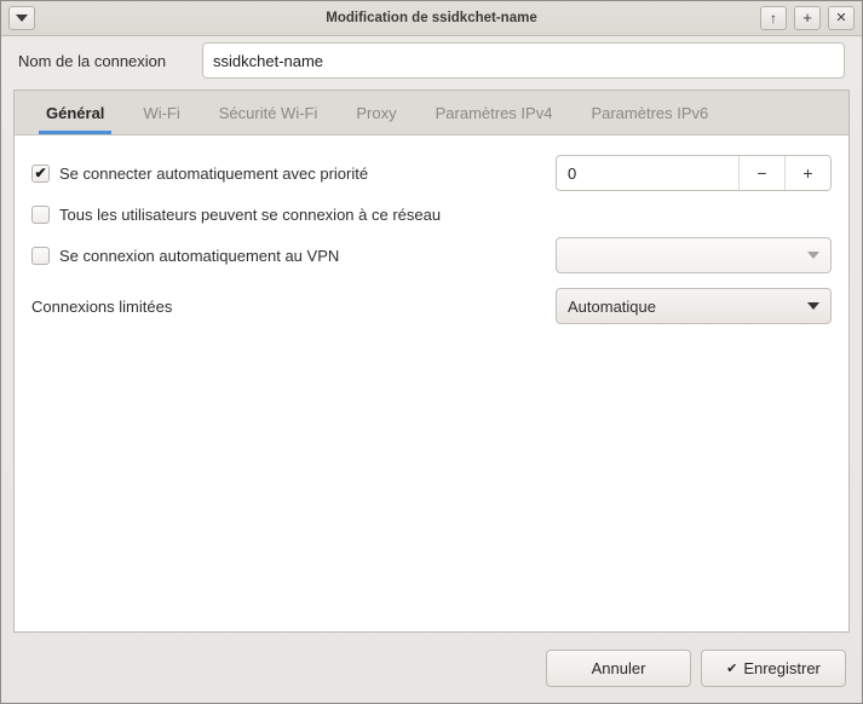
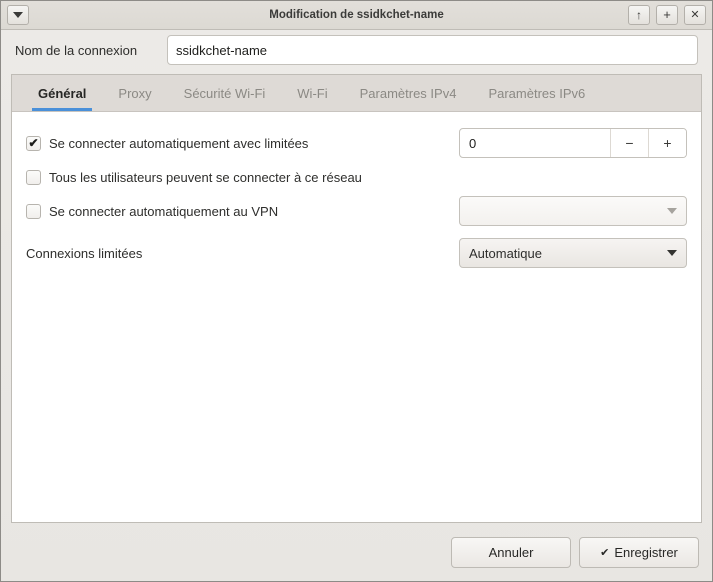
  Modification de ssidkchet-name
  Nom de la connexion
  ssidkchet-name
  Général
- Wi-Fi
+ Proxy
  Sécurité Wi-Fi
- Proxy
+ Wi-Fi
  Paramètres IPv4
  Paramètres IPv6
  ✔
- Se connecter automatiquement avec priorité
+ Se connecter automatiquement avec limitées
  0
  −
  +
- Tous les utilisateurs peuvent se connexion à ce réseau
+ Tous les utilisateurs peuvent se connecter à ce réseau
- Se connexion automatiquement au VPN
+ Se connecter automatiquement au VPN
  Connexions limitées
  Automatique
  Annuler
  ✔
  Enregistrer
